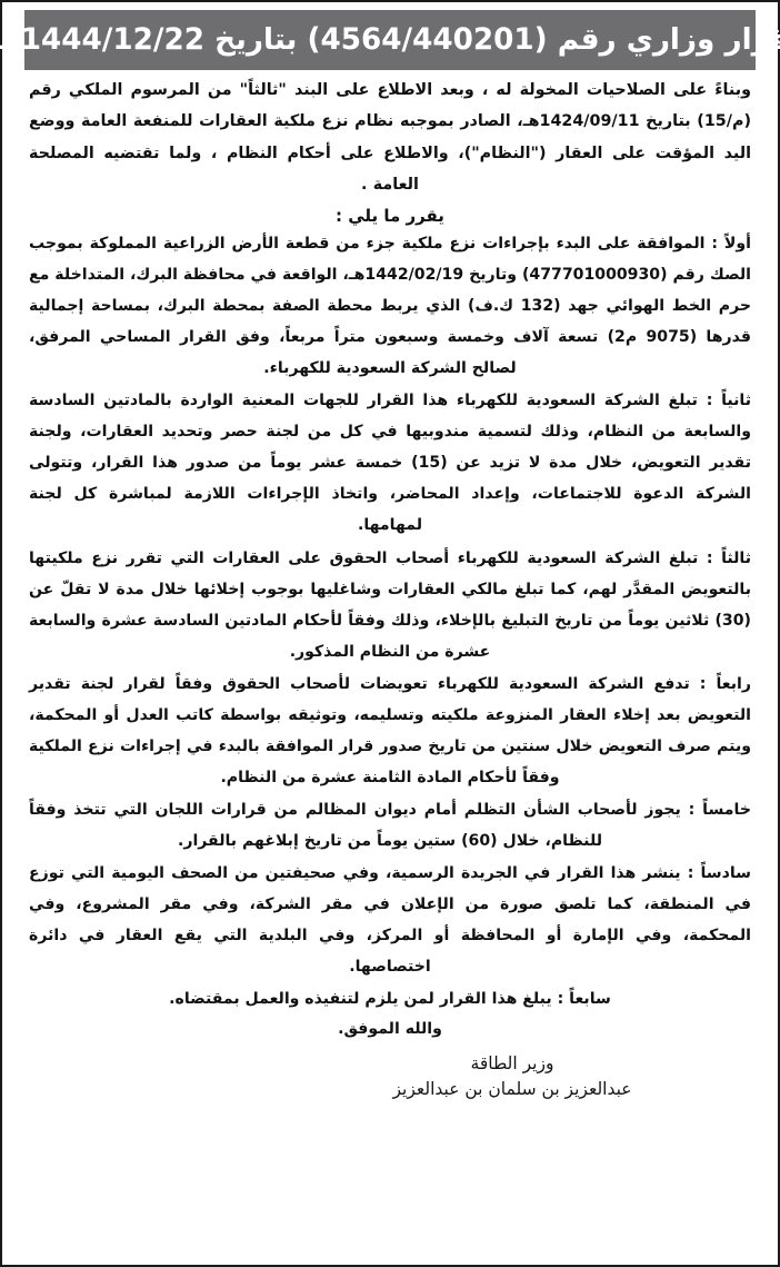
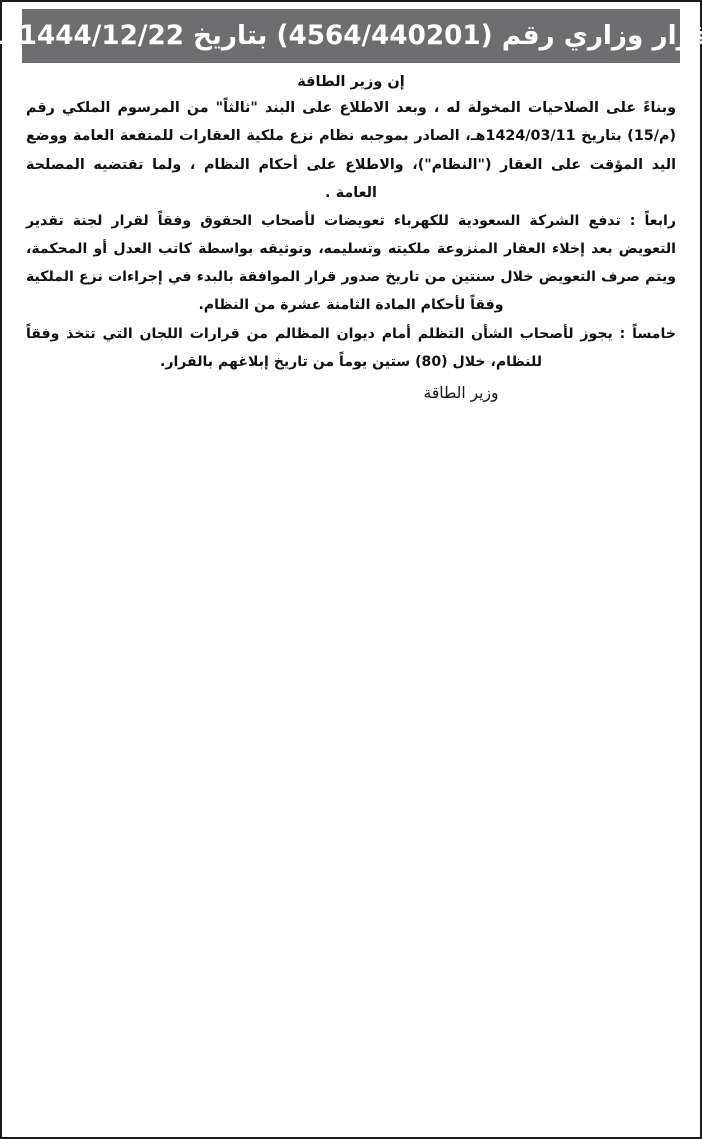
  رار وزاري رقم (4564/440201) بتاريخ 1444/12/22ه
+ إن وزير الطاقة
- وبناءً على الصلاحيات المخولة له ، وبعد الاطلاع على البند "ثالثاً" من المرسوم الملكي رقم (م/15) بتاريخ 1424/09/11هـ، الصادر بموجبه نظام نزع ملكية العقارات للمنفعة العامة ووضع اليد المؤقت على العقار ("النظام")، والاطلاع على أحكام النظام ، ولما تقتضيه المصلحة العامة .
+ وبناءً على الصلاحيات المخولة له ، وبعد الاطلاع على البند "ثالثاً" من المرسوم الملكي رقم (م/15) بتاريخ 1424/03/11هـ، الصادر بموجبه نظام نزع ملكية العقارات للمنفعة العامة ووضع اليد المؤقت على العقار ("النظام")، والاطلاع على أحكام النظام ، ولما تقتضيه المصلحة العامة .
- يقرر ما يلي :
- أولاً : الموافقة على البدء بإجراءات نزع ملكية جزء من قطعة الأرض الزراعية المملوكة بموجب الصك رقم (477701000930) وتاريخ 1442/02/19هـ، الواقعة في محافظة البرك، المتداخلة مع حرم الخط الهوائي جهد (132 ك.ف) الذي يربط محطة الصفة بمحطة البرك، بمساحة إجمالية قدرها (9075 م2) تسعة آلاف وخمسة وسبعون متراً مربعاً، وفق القرار المساحي المرفق، لصالح الشركة السعودية للكهرباء.
- ثانياً : تبلغ الشركة السعودية للكهرباء هذا القرار للجهات المعنية الواردة بالمادتين السادسة والسابعة من النظام، وذلك لتسمية مندوبيها في كل من لجنة حصر وتحديد العقارات، ولجنة تقدير التعويض، خلال مدة لا تزيد عن (15) خمسة عشر يوماً من صدور هذا القرار، وتتولى الشركة الدعوة للاجتماعات، وإعداد المحاضر، واتخاذ الإجراءات اللازمة لمباشرة كل لجنة لمهامها.
- ثالثاً : تبلغ الشركة السعودية للكهرباء أصحاب الحقوق على العقارات التي تقرر نزع ملكيتها بالتعويض المقدَّر لهم، كما تبلغ مالكي العقارات وشاغليها بوجوب إخلائها خلال مدة لا تقلّ عن (30) ثلاثين يوماً من تاريخ التبليغ بالإخلاء، وذلك وفقاً لأحكام المادتين السادسة عشرة والسابعة عشرة من النظام المذكور.
  رابعاً : تدفع الشركة السعودية للكهرباء تعويضات لأصحاب الحقوق وفقاً لقرار لجنة تقدير التعويض بعد إخلاء العقار المنزوعة ملكيته وتسليمه، وتوثيقه بواسطة كاتب العدل أو المحكمة، ويتم صرف التعويض خلال سنتين من تاريخ صدور قرار الموافقة بالبدء في إجراءات نزع الملكية وفقاً لأحكام المادة الثامنة عشرة من النظام.
- خامساً : يجوز لأصحاب الشأن التظلم أمام ديوان المظالم من قرارات اللجان التي تتخذ وفقاً للنظام، خلال (60) ستين يوماً من تاريخ إبلاغهم بالقرار.
+ خامساً : يجوز لأصحاب الشأن التظلم أمام ديوان المظالم من قرارات اللجان التي تتخذ وفقاً للنظام، خلال (80) ستين يوماً من تاريخ إبلاغهم بالقرار.
- سادساً : ينشر هذا القرار في الجريدة الرسمية، وفي صحيفتين من الصحف اليومية التي توزع في المنطقة، كما تلصق صورة من الإعلان في مقر الشركة، وفي مقر المشروع، وفي المحكمة، وفي الإمارة أو المحافظة أو المركز، وفي البلدية التي يقع العقار في دائرة اختصاصها.
- سابعاً : يبلغ هذا القرار لمن يلزم لتنفيذه والعمل بمقتضاه.
- والله الموفق.
  وزير الطاقة
- عبدالعزيز بن سلمان بن عبدالعزيز
